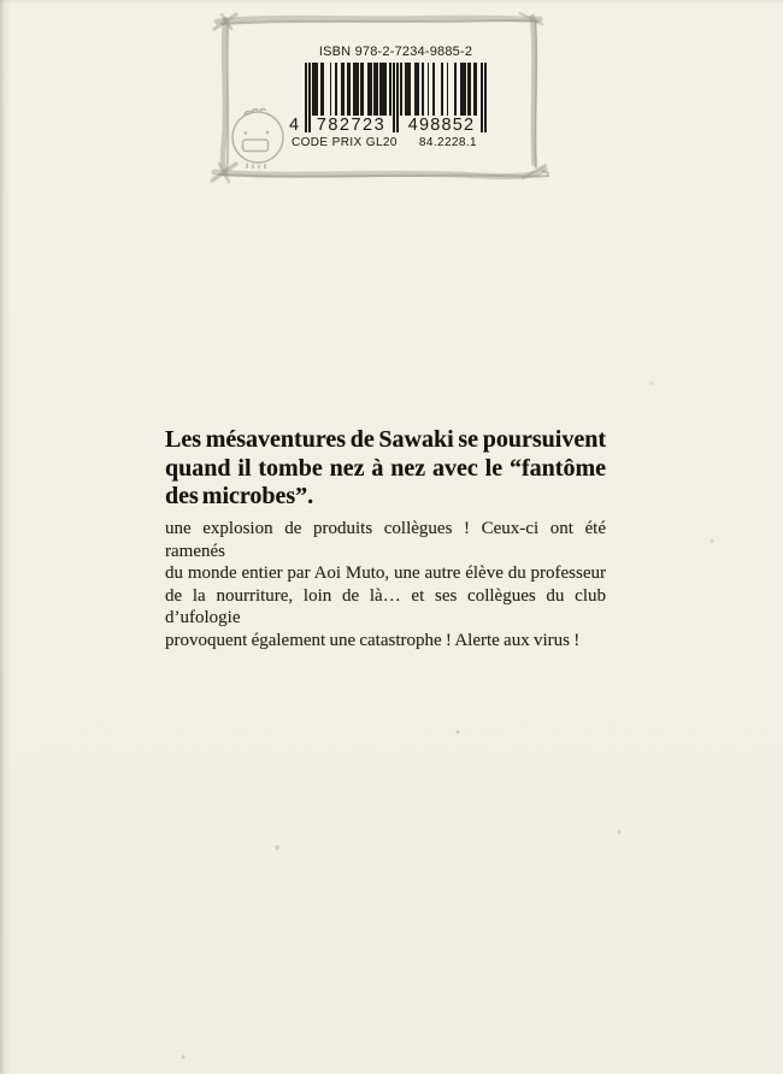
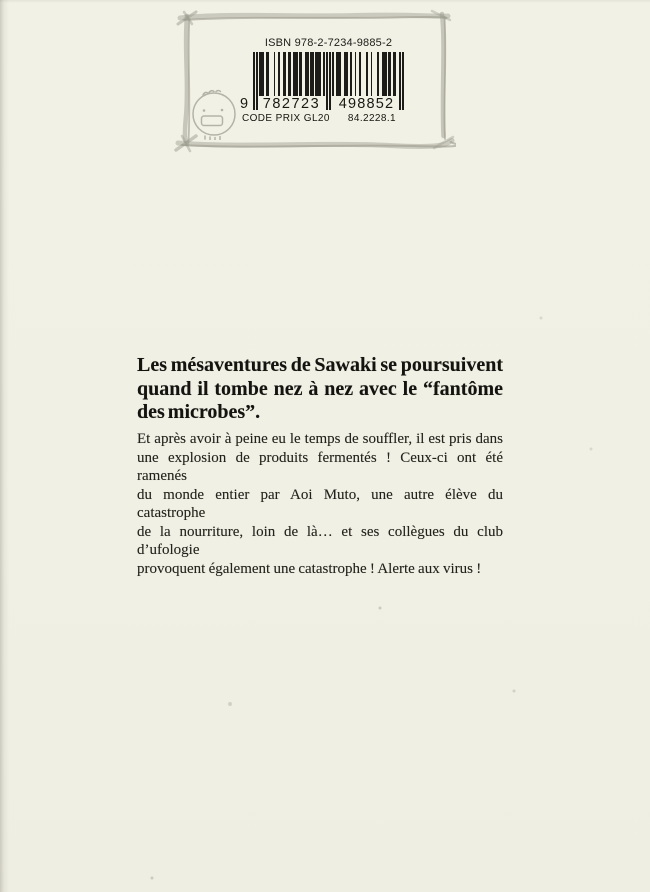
  ISBN 978-2-7234-9885-2
- 4
+ 9
  782723
  498852
  CODE PRIX GL20
  84.2228.1
  Les mésaventures de Sawaki se poursuivent
  quand il tombe nez à nez avec le “fantôme
  des microbes”.
+ Et après avoir à peine eu le temps de souffler, il est pris dans
- une explosion de produits collègues ! Ceux-ci ont été ramenés
+ une explosion de produits fermentés ! Ceux-ci ont été ramenés
- du monde entier par Aoi Muto, une autre élève du professeur
+ du monde entier par Aoi Muto, une autre élève du catastrophe
  de la nourriture, loin de là… et ses collègues du club d’ufologie
  provoquent également une catastrophe ! Alerte aux virus !
